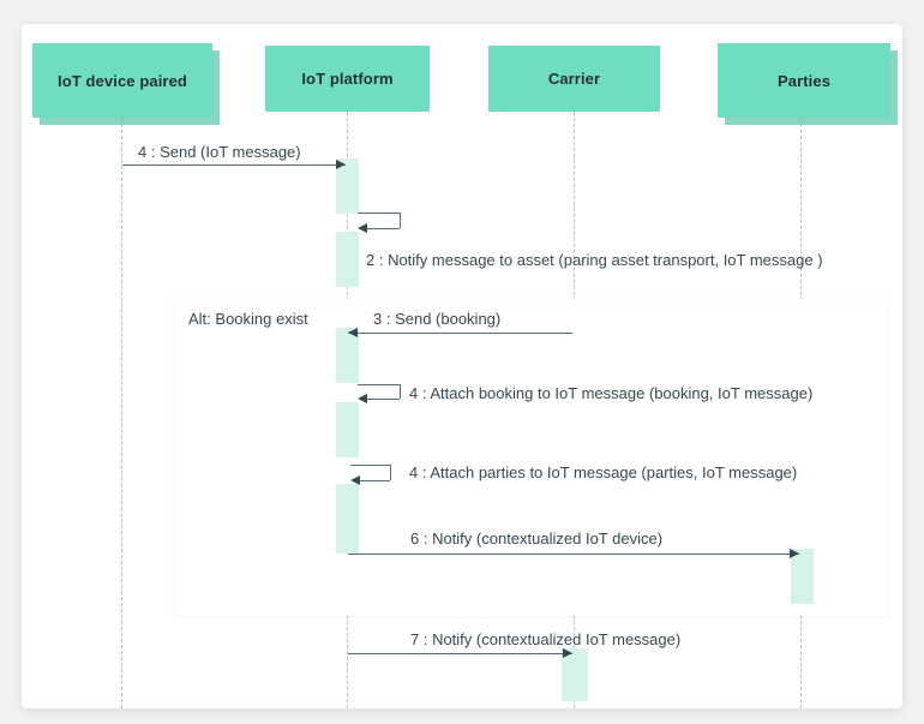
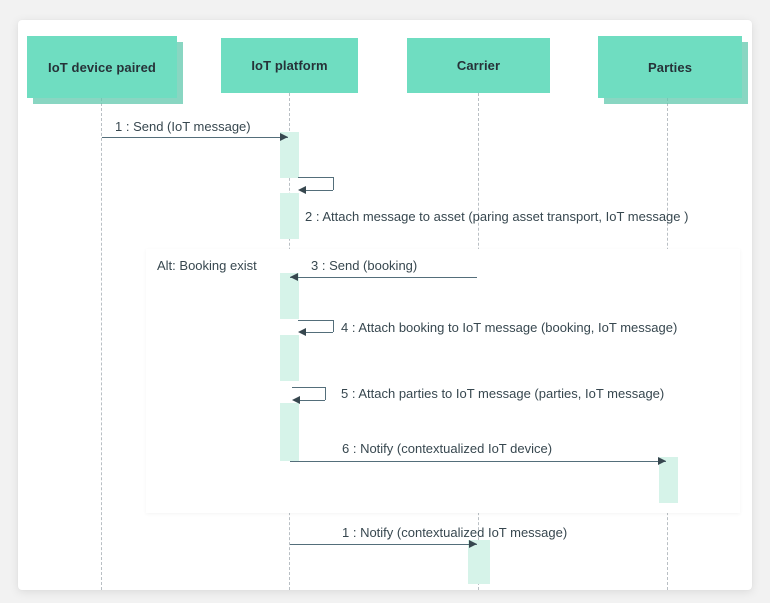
  Alt: Booking exist
- 4 : Send (IoT message)
+ 1 : Send (IoT message)
- 2 : Notify message to asset (paring asset transport, IoT message )
+ 2 : Attach message to asset (paring asset transport, IoT message )
  3 : Send (booking)
  4 : Attach booking to IoT message (booking, IoT message)
- 4 : Attach parties to IoT message (parties, IoT message)
+ 5 : Attach parties to IoT message (parties, IoT message)
  6 : Notify (contextualized IoT device)
- 7 : Notify (contextualized IoT message)
+ 1 : Notify (contextualized IoT message)
  IoT device paired
  IoT platform
  Carrier
  Parties
